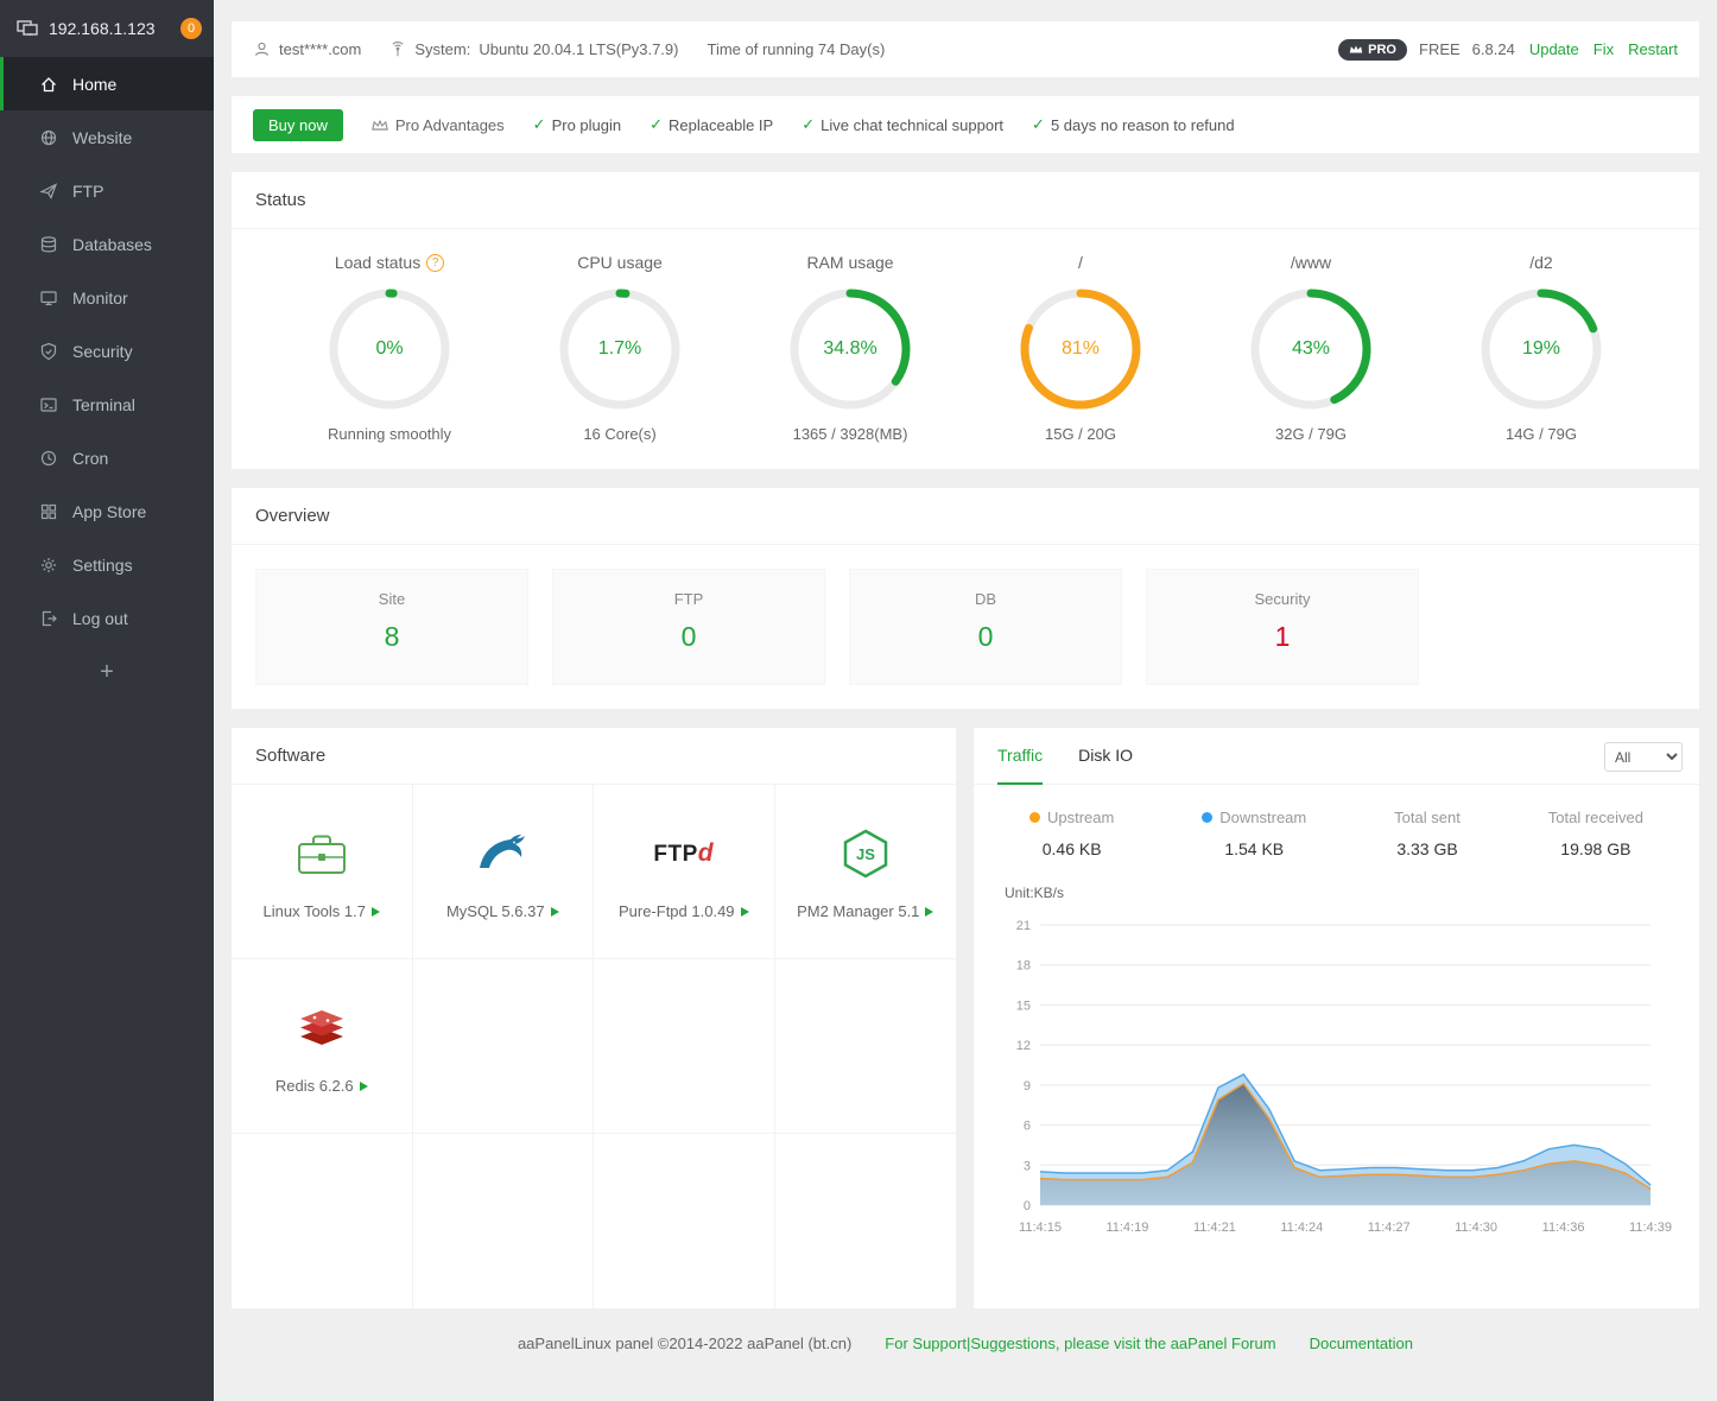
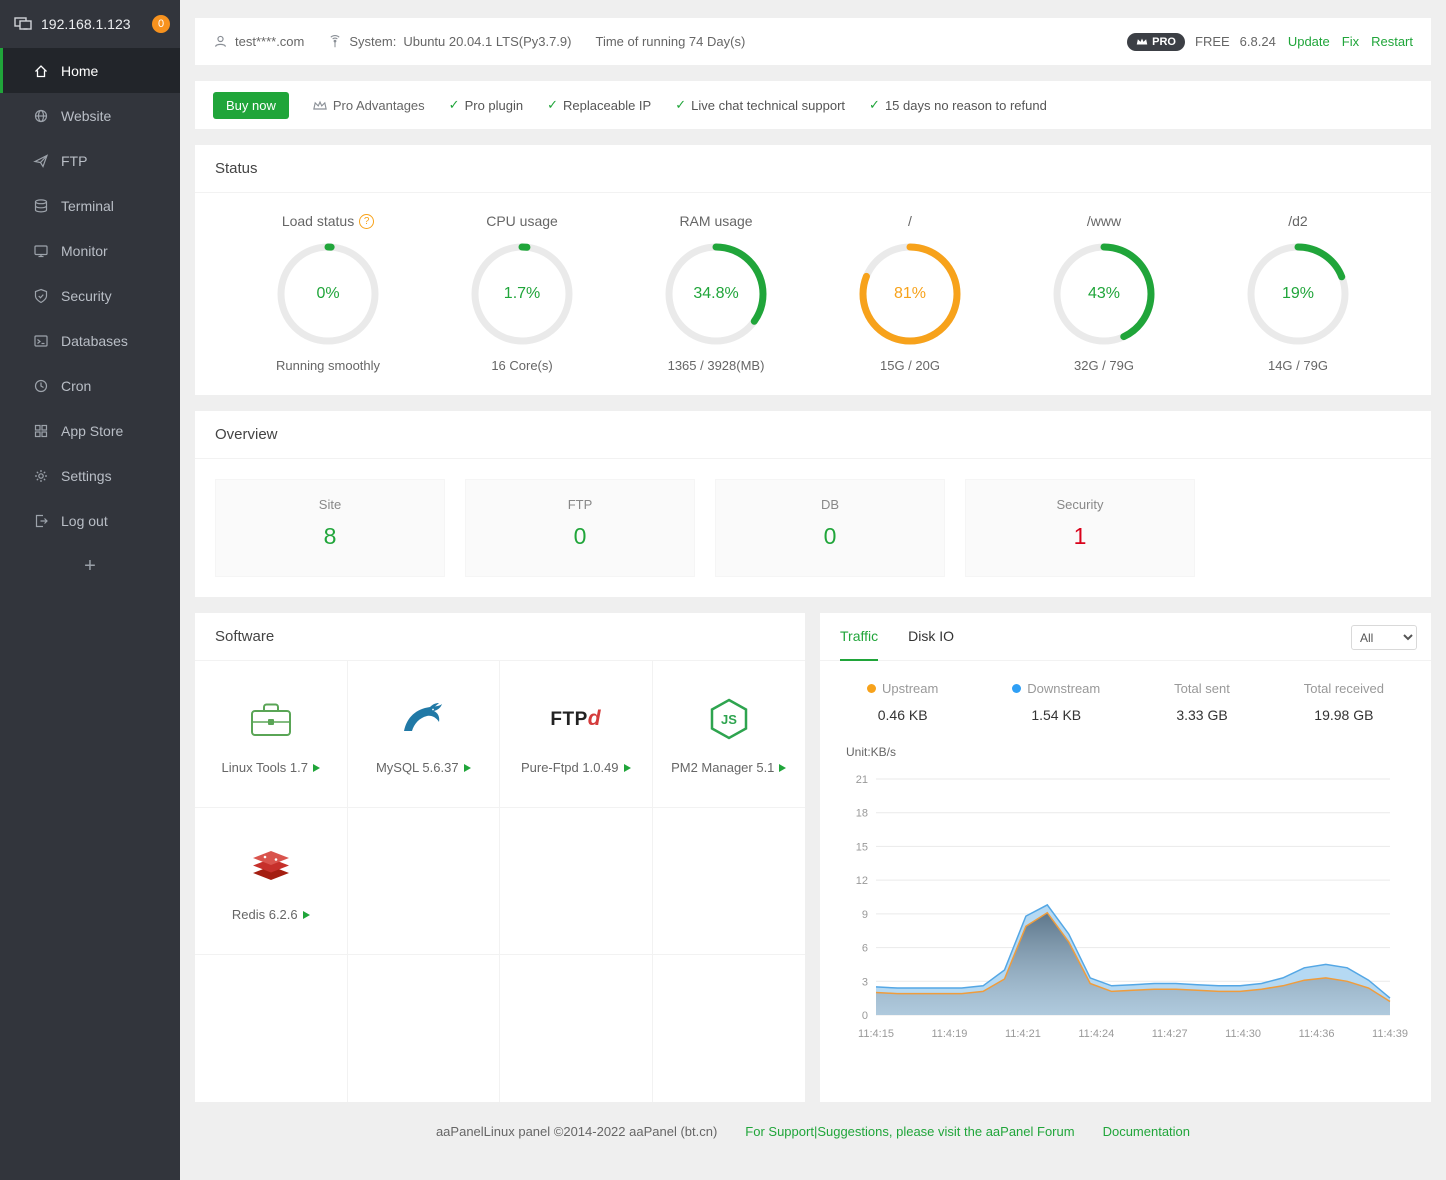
  192.168.1.123
  0
  Home
  Website
  FTP
- Databases
+ Terminal
  Monitor
  Security
- Terminal
+ Databases
  Cron
  App Store
  Settings
  Log out
  +
  test****.com
  System:
  Ubuntu 20.04.1 LTS(Py3.7.9)
  Time of running 74 Day(s)
  PRO
  FREE
  6.8.24
  Update
  Fix
  Restart
  Buy now
  Pro Advantages
  ✓
  Pro plugin
  ✓
  Replaceable IP
  ✓
  Live chat technical support
  ✓
- 5 days no reason to refund
+ 15 days no reason to refund
  Status
  Load status
  ?
  0%
  Running smoothly
  CPU usage
  1.7%
  16 Core(s)
  RAM usage
  34.8%
  1365 / 3928(MB)
  /
  81%
  15G / 20G
  /www
  43%
  32G / 79G
  /d2
  19%
  14G / 79G
  Overview
  Site
  8
  FTP
  0
  DB
  0
  Security
  1
  Software
  Linux Tools 1.7
  MySQL 5.6.37
  FTPd
  Pure-Ftpd 1.0.49
  JS
  PM2 Manager 5.1
  Redis 6.2.6
  Traffic
  Disk IO
  All
  Upstream
  0.46 KB
  Downstream
  1.54 KB
  Total sent
  3.33 GB
  Total received
  19.98 GB
  Unit:KB/s
  0
  3
  6
  9
  12
  15
  18
  21
  11:4:15
  11:4:19
  11:4:21
  11:4:24
  11:4:27
  11:4:30
  11:4:36
  11:4:39
  aaPanelLinux panel ©2014-2022 aaPanel (bt.cn)
  For Support|Suggestions, please visit the aaPanel Forum
  Documentation
